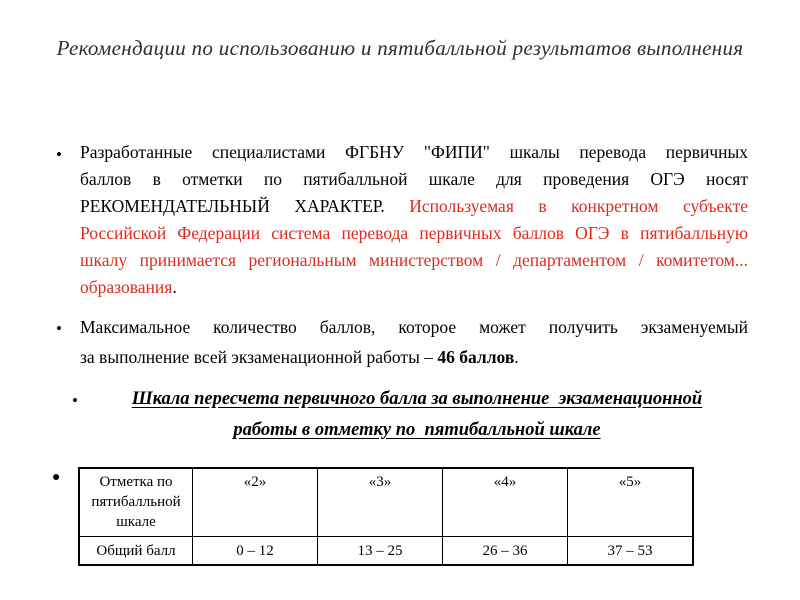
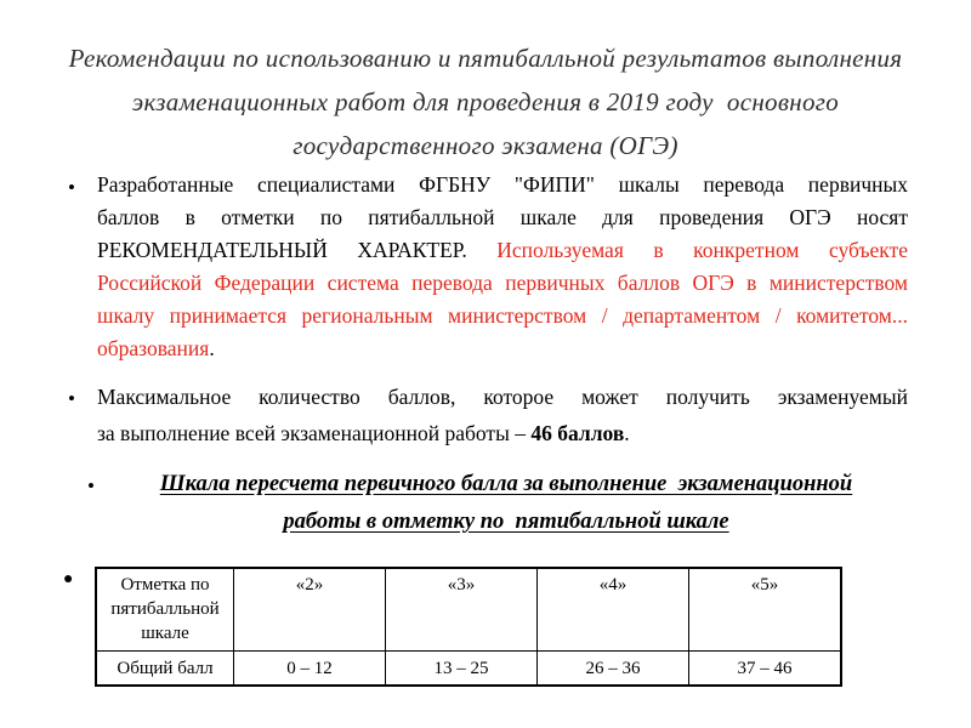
  Рекомендации по использованию и пятибалльной результатов выполнения
+ экзаменационных работ для проведения в 2019 году основного
+ государственного экзамена (ОГЭ)
  •
  Разработанные специалистами ФГБНУ "ФИПИ" шкалы перевода первичных
  баллов в отметки по пятибалльной шкале для проведения ОГЭ носят
  РЕКОМЕНДАТЕЛЬНЫЙ ХАРАКТЕР. Используемая в конкретном субъекте
- Российской Федерации система перевода первичных баллов ОГЭ в пятибалльную
+ Российской Федерации система перевода первичных баллов ОГЭ в министерством
  шкалу принимается региональным министерством / департаментом / комитетом...
  образования.
  •
  Максимальное количество баллов, которое может получить экзаменуемый
  за выполнение всей экзаменационной работы – 46 баллов.
  •
  Шкала пересчета первичного балла за выполнение экзаменационной
  работы в отметку по пятибалльной шкале
  ●
  Отметка по пятибалльной шкале	«2»	«3»	«4»	«5»
- Общий балл	0 – 12	13 – 25	26 – 36	37 – 53
+ Общий балл	0 – 12	13 – 25	26 – 36	37 – 46
